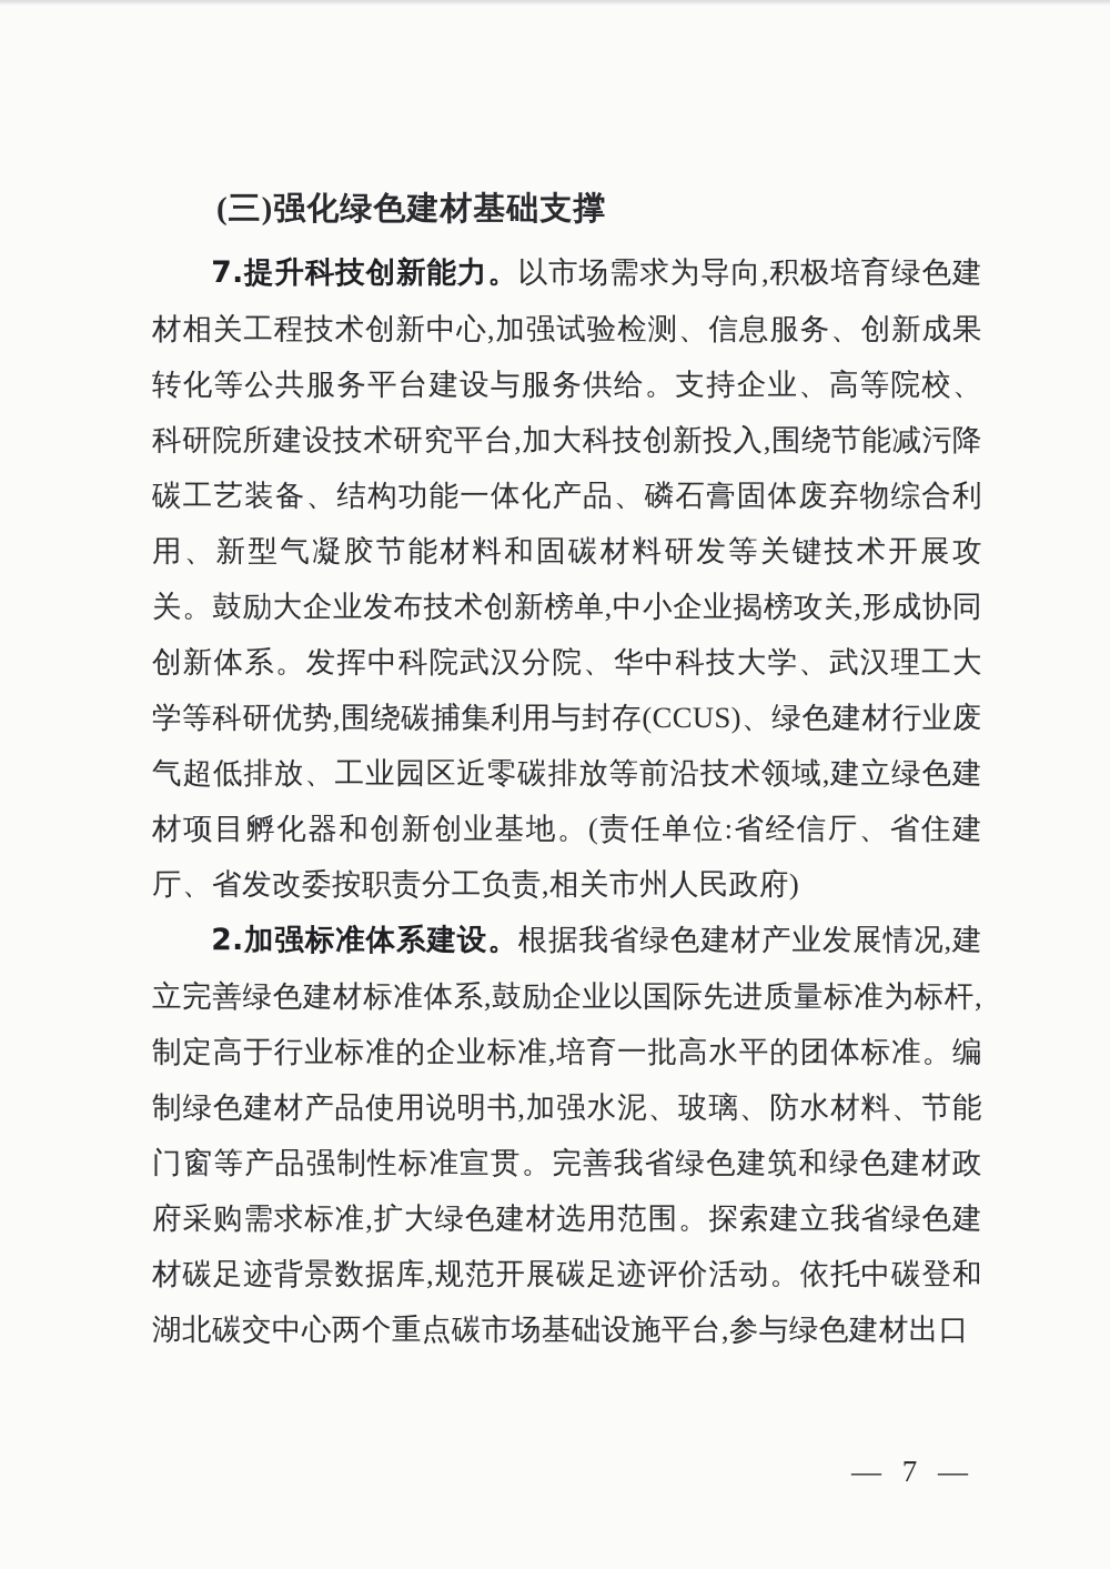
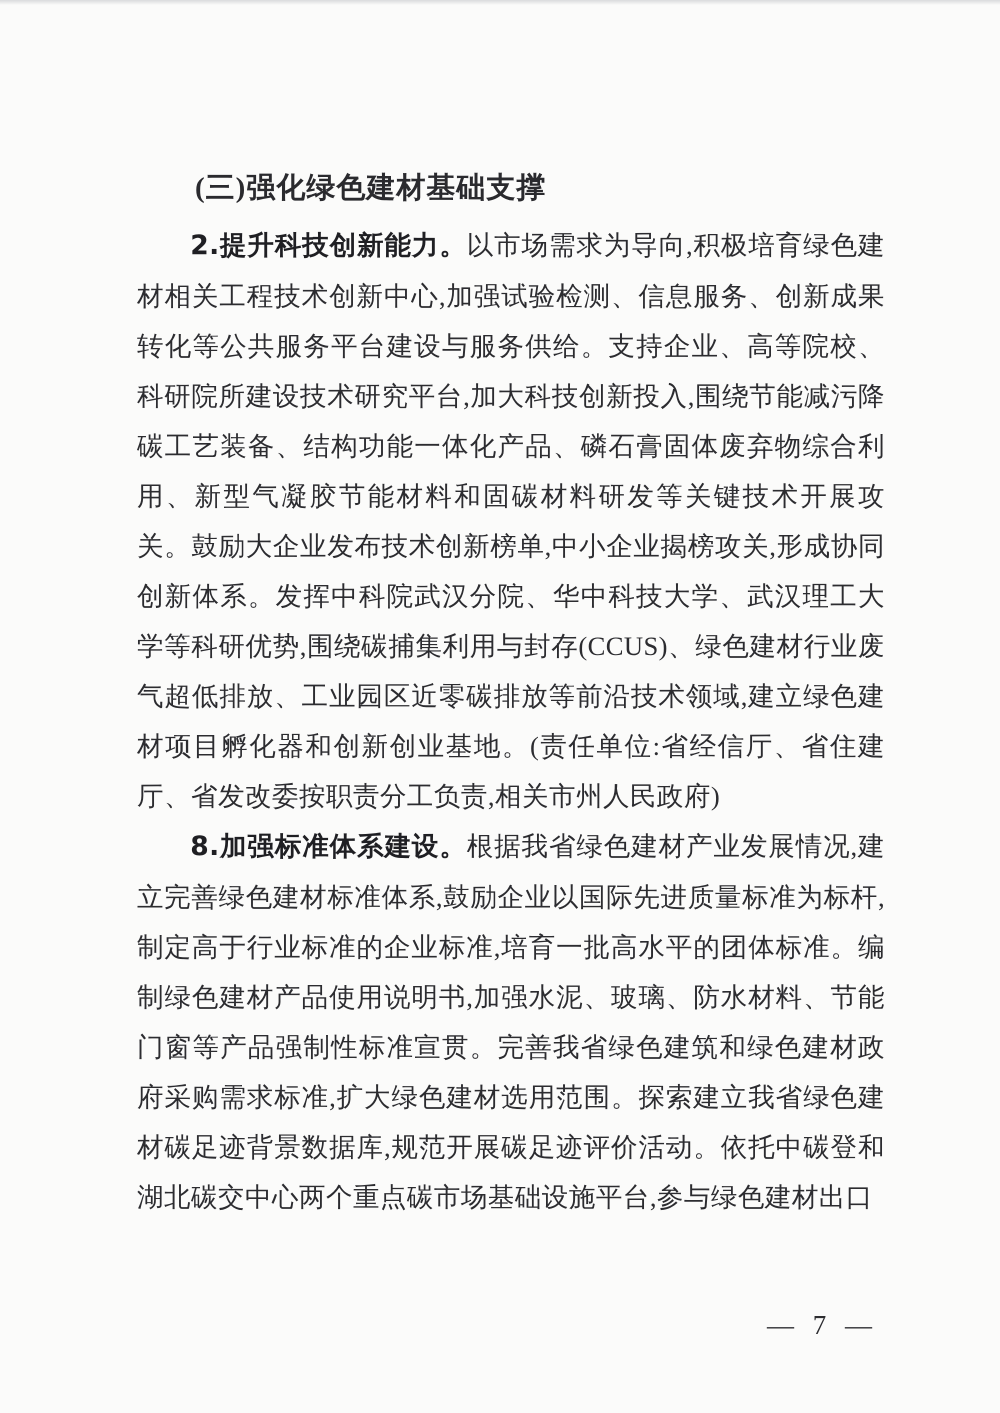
  (三)强化绿色建材基础支撑
- 7.提升科技创新能力。以市场需求为导向,积极培育绿色建材相关工程技术创新中心,加强试验检测、信息服务、创新成果转化等公共服务平台建设与服务供给。支持企业、高等院校、科研院所建设技术研究平台,加大科技创新投入,围绕节能减污降碳工艺装备、结构功能一体化产品、磷石膏固体废弃物综合利用、新型气凝胶节能材料和固碳材料研发等关键技术开展攻关。鼓励大企业发布技术创新榜单,中小企业揭榜攻关,形成协同创新体系。发挥中科院武汉分院、华中科技大学、武汉理工大学等科研优势,围绕碳捕集利用与封存(CCUS)、绿色建材行业废气超低排放、工业园区近零碳排放等前沿技术领域,建立绿色建材项目孵化器和创新创业基地。(责任单位:省经信厅、省住建厅、省发改委按职责分工负责,相关市州人民政府)
+ 2.提升科技创新能力。以市场需求为导向,积极培育绿色建材相关工程技术创新中心,加强试验检测、信息服务、创新成果转化等公共服务平台建设与服务供给。支持企业、高等院校、科研院所建设技术研究平台,加大科技创新投入,围绕节能减污降碳工艺装备、结构功能一体化产品、磷石膏固体废弃物综合利用、新型气凝胶节能材料和固碳材料研发等关键技术开展攻关。鼓励大企业发布技术创新榜单,中小企业揭榜攻关,形成协同创新体系。发挥中科院武汉分院、华中科技大学、武汉理工大学等科研优势,围绕碳捕集利用与封存(CCUS)、绿色建材行业废气超低排放、工业园区近零碳排放等前沿技术领域,建立绿色建材项目孵化器和创新创业基地。(责任单位:省经信厅、省住建厅、省发改委按职责分工负责,相关市州人民政府)
- 2.加强标准体系建设。根据我省绿色建材产业发展情况,建立完善绿色建材标准体系,鼓励企业以国际先进质量标准为标杆,制定高于行业标准的企业标准,培育一批高水平的团体标准。编制绿色建材产品使用说明书,加强水泥、玻璃、防水材料、节能门窗等产品强制性标准宣贯。完善我省绿色建筑和绿色建材政府采购需求标准,扩大绿色建材选用范围。探索建立我省绿色建材碳足迹背景数据库,规范开展碳足迹评价活动。依托中碳登和湖北碳交中心两个重点碳市场基础设施平台,参与绿色建材出口
+ 8.加强标准体系建设。根据我省绿色建材产业发展情况,建立完善绿色建材标准体系,鼓励企业以国际先进质量标准为标杆,制定高于行业标准的企业标准,培育一批高水平的团体标准。编制绿色建材产品使用说明书,加强水泥、玻璃、防水材料、节能门窗等产品强制性标准宣贯。完善我省绿色建筑和绿色建材政府采购需求标准,扩大绿色建材选用范围。探索建立我省绿色建材碳足迹背景数据库,规范开展碳足迹评价活动。依托中碳登和湖北碳交中心两个重点碳市场基础设施平台,参与绿色建材出口
  — 7 —
